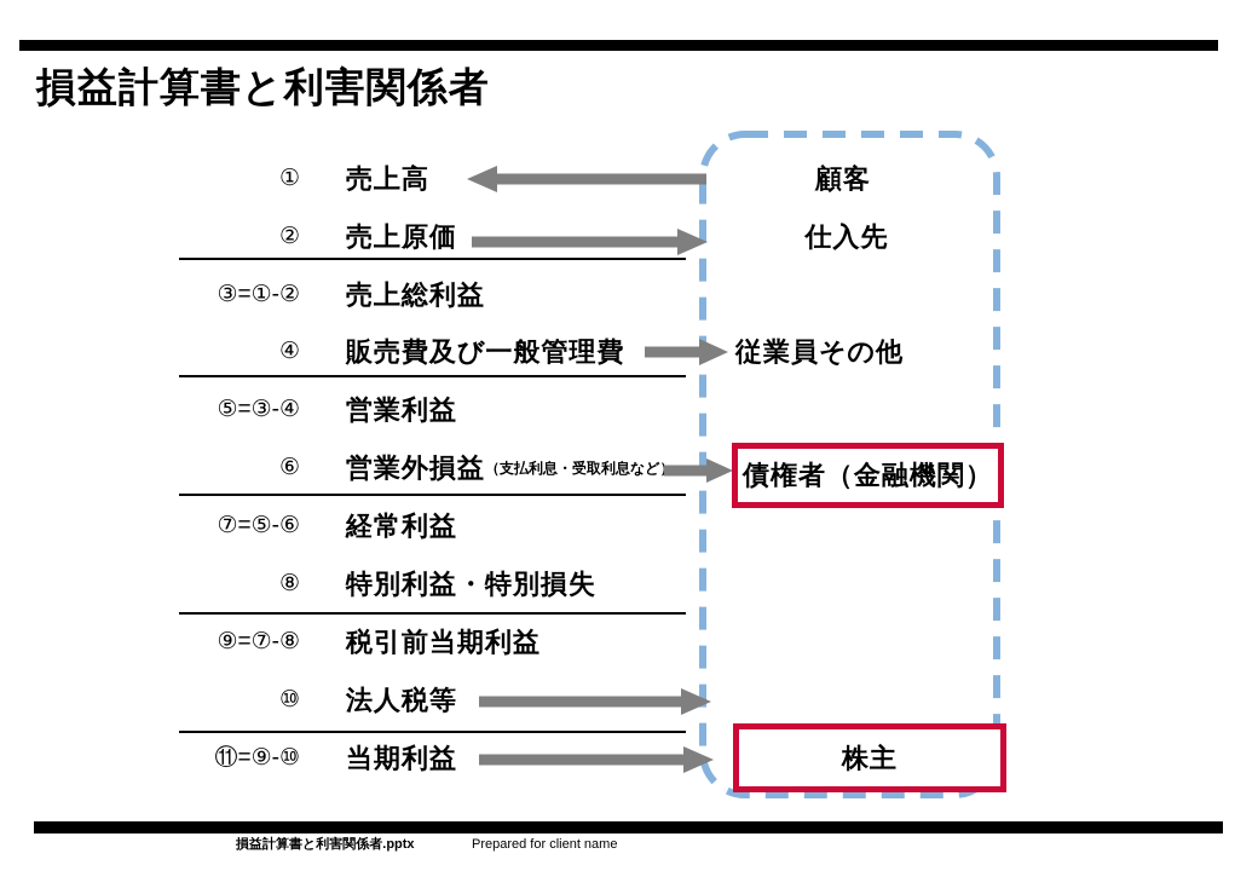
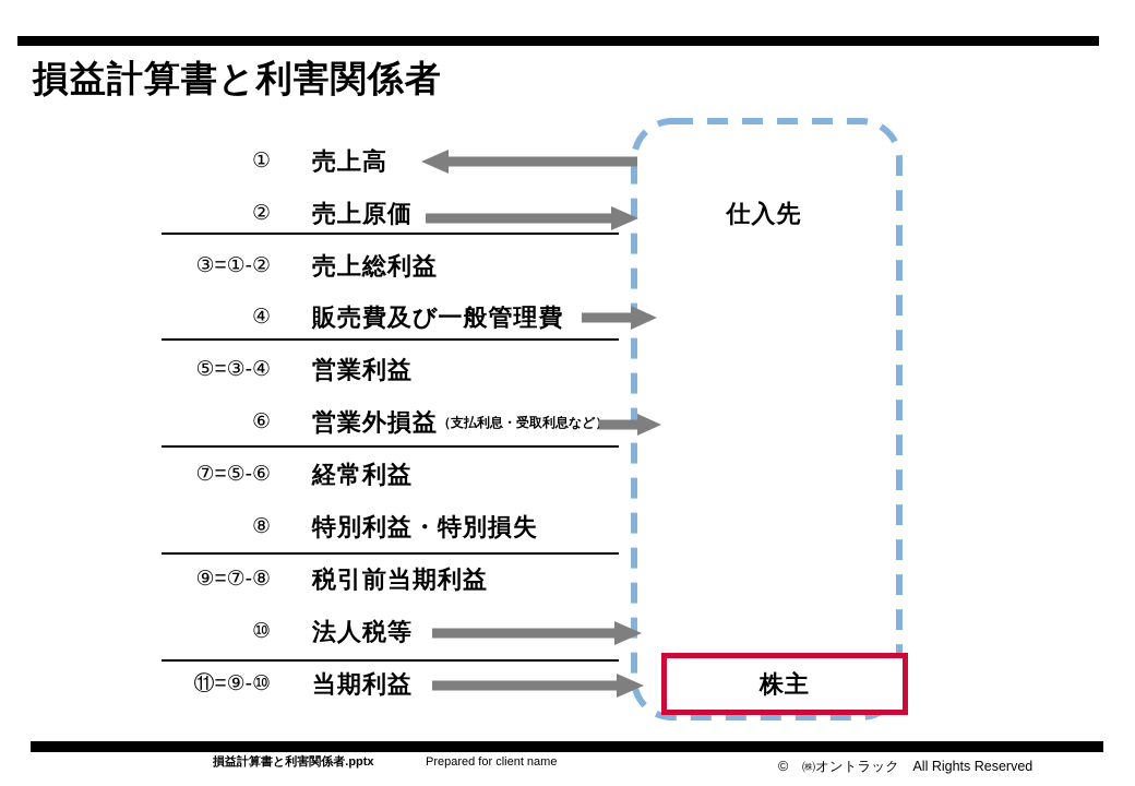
  損益計算書と利害関係者
  ① 売上高
  ② 売上原価
  ③=①-② 売上総利益
  ④ 販売費及び一般管理費
  ⑤=③-④ 営業利益
  ⑥ 営業外損益（支払利息・受取利息など
  ⑦=⑤-⑥ 経常利益
  ⑧ 特別利益・特別損失
  ⑨=⑦-⑧ 税引前当期利益
  ⑩ 法人税等
  ⑪=⑨-⑩ 当期利益
- 顧客
  仕入先
- 従業員その他
- 債権者（金融機関）
  株主
  損益計算書と利害関係者.pptx
  Prepared for client name
+ © ㈱オントラック All Rights Reserved
